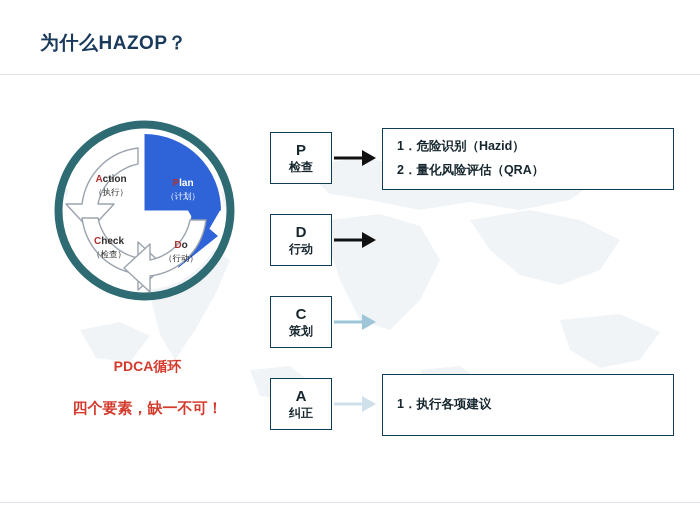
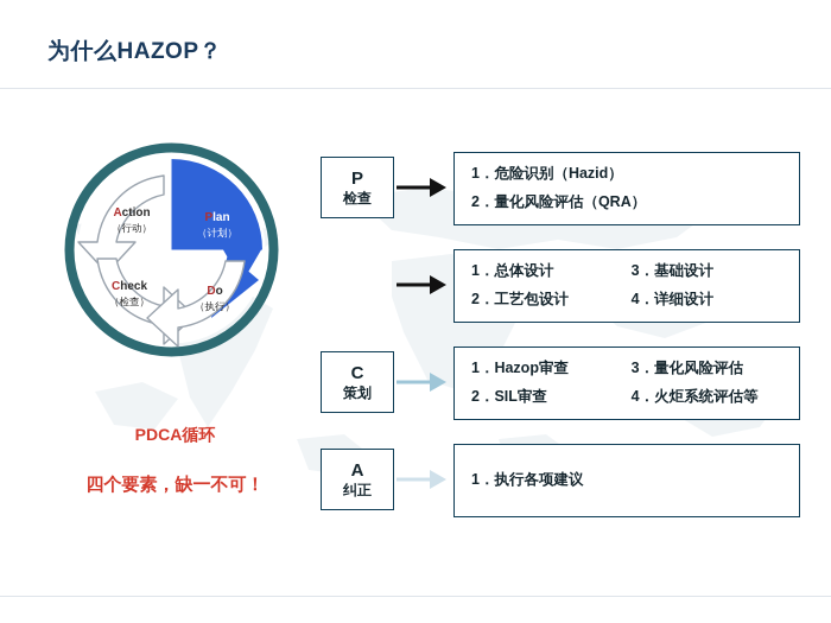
  为什么HAZOP？
  Plan
  （计划）
  Do
- （行动）
+ （执行）
  Check
  （检查）
  Action
- （执行）
+ （行动）
  PDCA循环
  四个要素，缺一不可！
  P
  检查
- D
- 行动
  C
  策划
  A
  纠正
  1．危险识别（Hazid）
  2．量化风险评估（QRA）
+ 1．总体设计
+ 3．基础设计
+ 2．工艺包设计
+ 4．详细设计
+ 1．Hazop审查
+ 3．量化风险评估
+ 2．SIL审查
+ 4．火炬系统评估等
  1．执行各项建议
